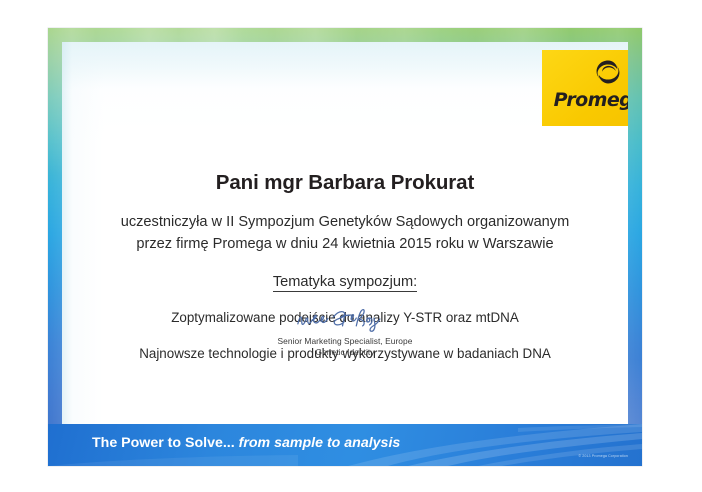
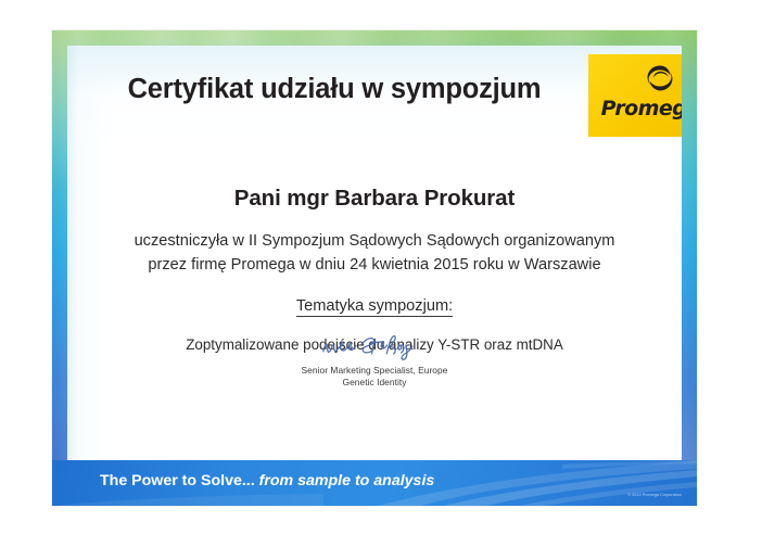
+ Certyfikat udziału w sympozjum
  Promeg
  Pani mgr Barbara Prokurat
- uczestniczyła w II Sympozjum Genetyków Sądowych organizowanym
+ uczestniczyła w II Sympozjum Sądowych Sądowych organizowanym
  przez firmę Promega w dniu 24 kwietnia 2015 roku w Warszawie
  Tematyka sympozjum:
  Zoptymalizowane podejie do aalizy Y-STR oraz mtDNA
- Najnowsze technologie i produkty wykorzystywane w badaniach DNA
  Senior Marketing Specialist, Europe
  Genetic Identity
  The Power to Solve... from sample to analysis
